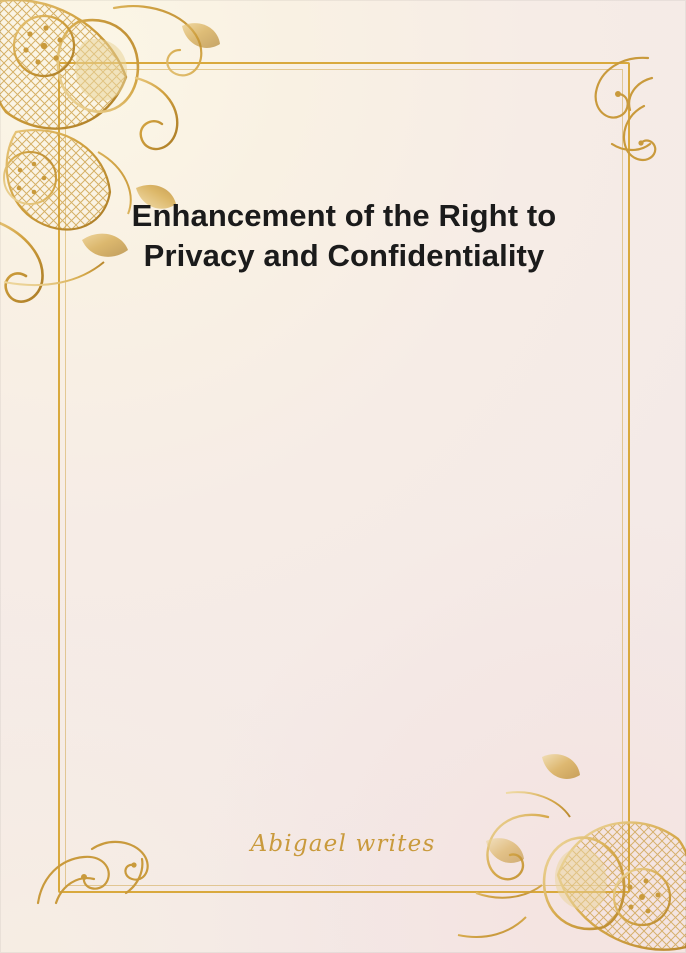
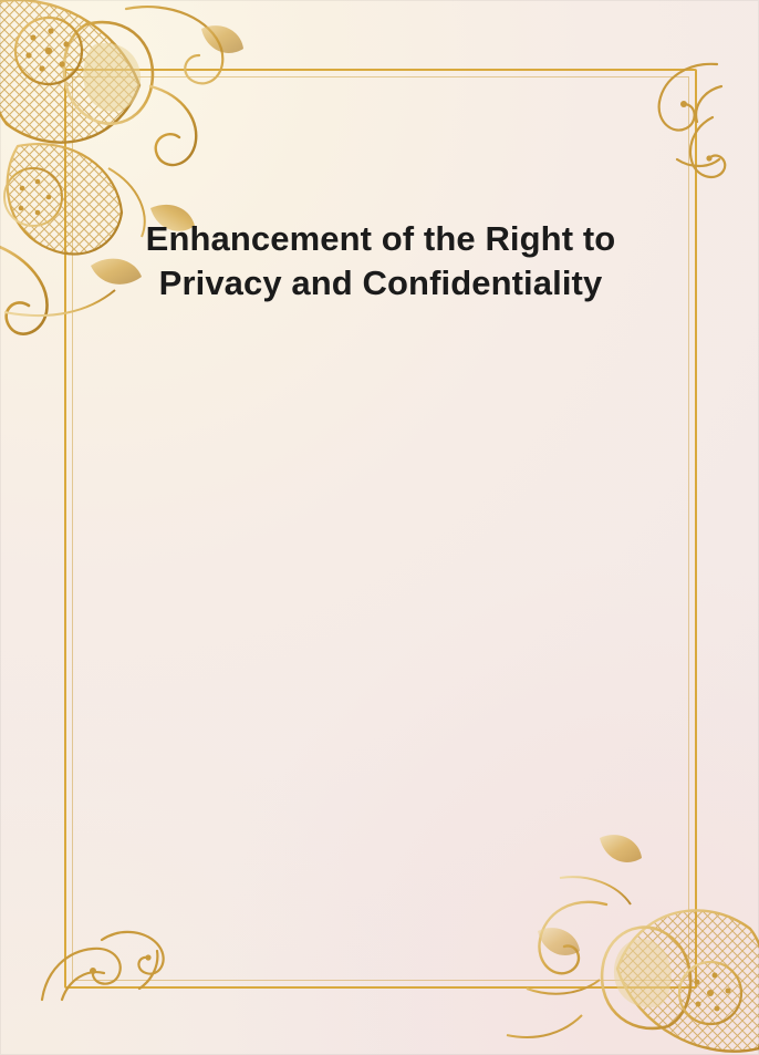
  Enhancement of the Right to Privacy and Confidentiality
- Abigael writes
